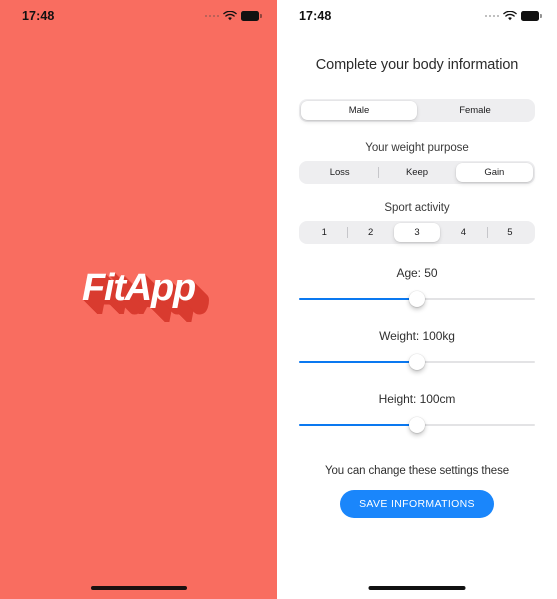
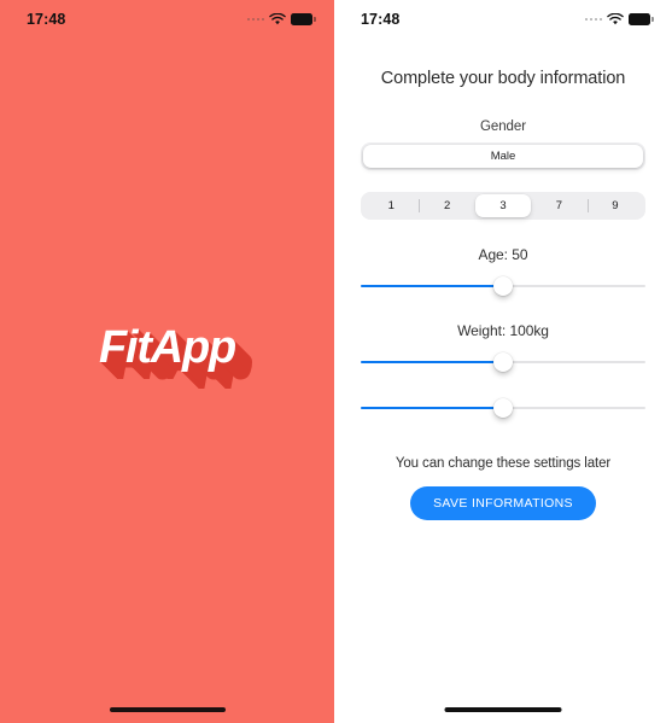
  17:48
  FitApp
  17:48
  Complete your body information
+ Gender
  Male
- Female
- Your weight purpose
- Loss
- Keep
- Gain
- Sport activity
  1
  2
  3
- 4
+ 7
- 5
+ 9
  Age: 50
  Weight: 100kg
- Height: 100cm
- You can change these settings these
+ You can change these settings later
  SAVE INFORMATIONS
